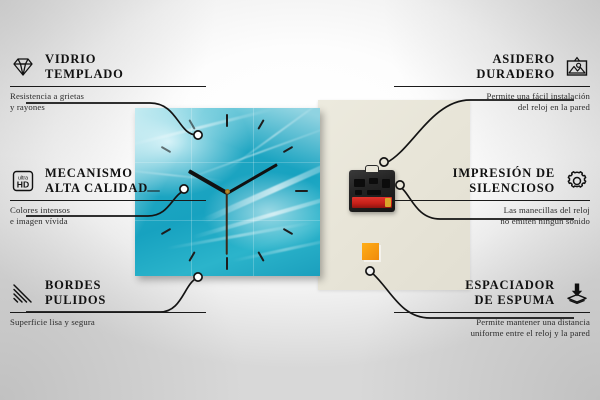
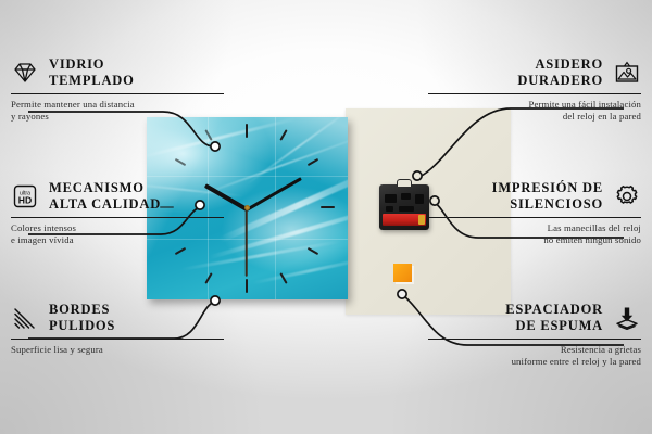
  VIDRIO
  TEMPLADO
- Resistencia a grietas
+ Permite mantener una distancia
  y rayones
  HD
  MECANISMO
  ALTA CALIDAD
  Colores intensos
  e imagen vívida
  BORDES
  PULIDOS
  Superficie lisa y segura
  ASIDERO
  DURADERO
  Permite una fácil instalación
  del reloj en la pared
  IMPRESIÓN DE
  SILENCIOSO
  Las manecillas del reloj
  no emiten ningún sonido
  ESPACIADOR
  DE ESPUMA
- Permite mantener una distancia
+ Resistencia a grietas
  uniforme entre el reloj y la pared
